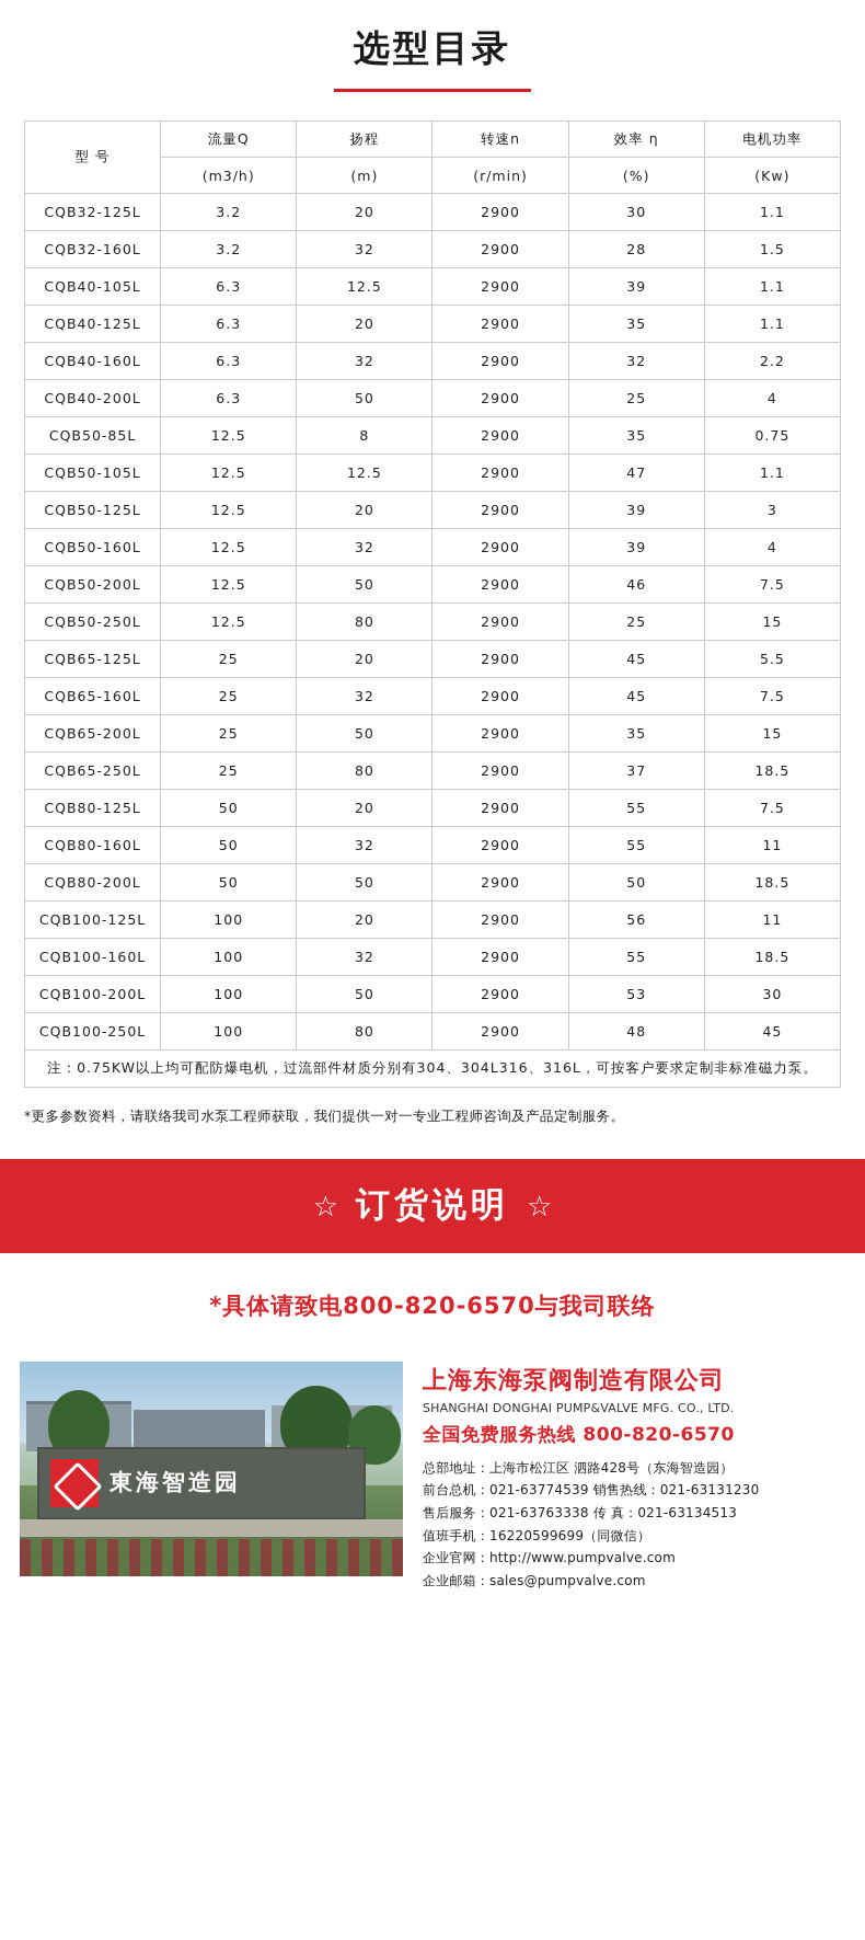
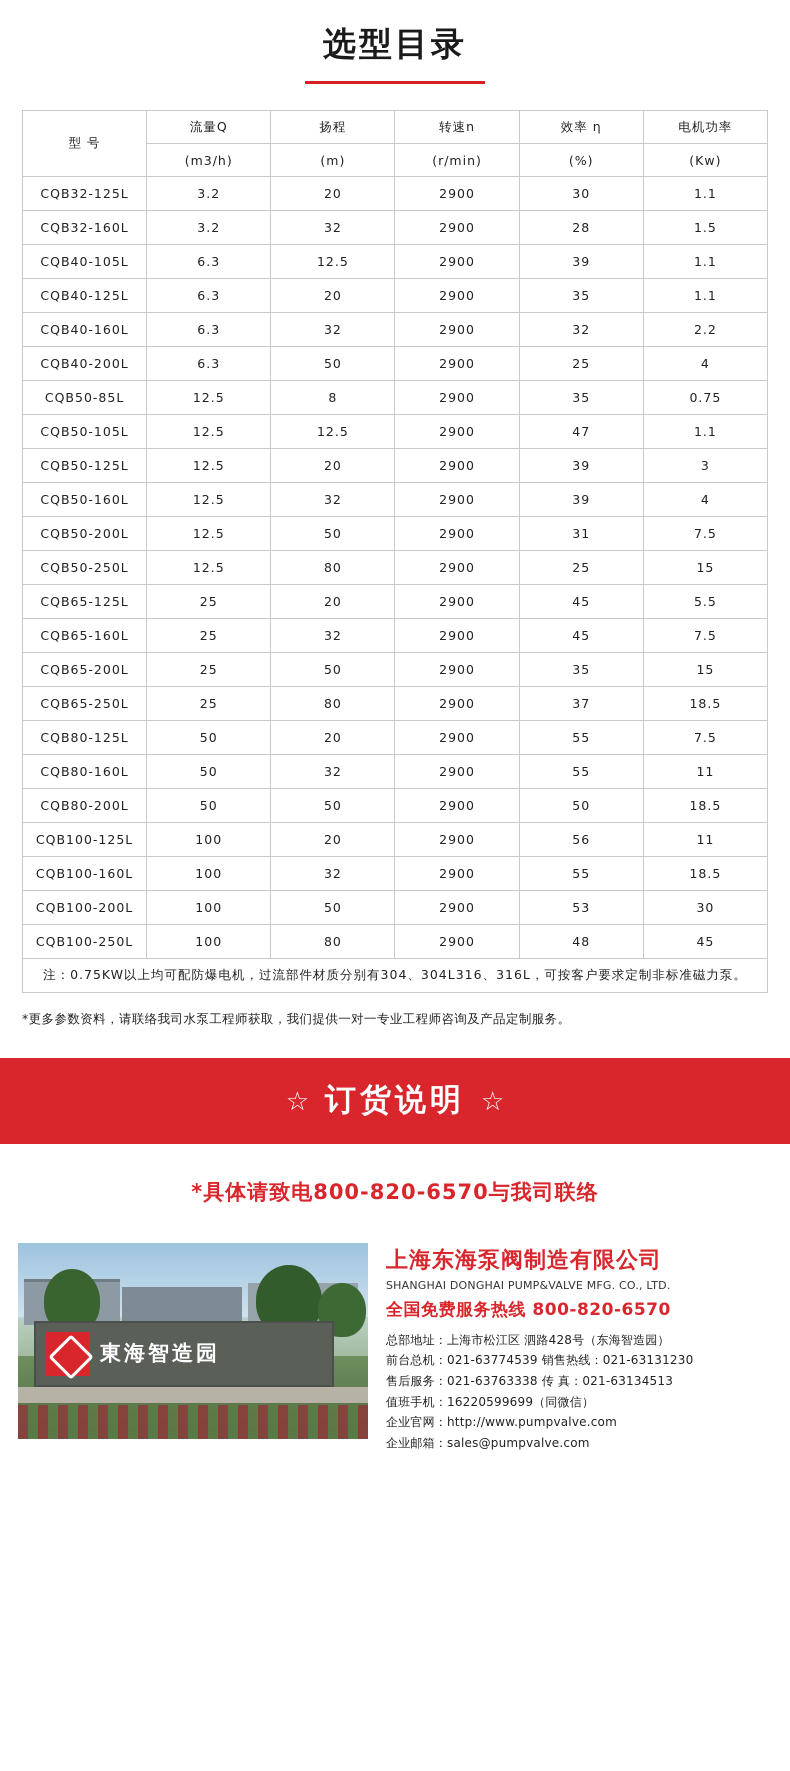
  选型目录
  型 号	流量Q	扬程	转速n	效率 η	电机功率
  (m3/h)	(m)	(r/min)	(%)	(Kw)
  CQB32-125L	3.2	20	2900	30	1.1
  CQB32-160L	3.2	32	2900	28	1.5
  CQB40-105L	6.3	12.5	2900	39	1.1
  CQB40-125L	6.3	20	2900	35	1.1
  CQB40-160L	6.3	32	2900	32	2.2
  CQB40-200L	6.3	50	2900	25	4
  CQB50-85L	12.5	8	2900	35	0.75
  CQB50-105L	12.5	12.5	2900	47	1.1
  CQB50-125L	12.5	20	2900	39	3
  CQB50-160L	12.5	32	2900	39	4
- CQB50-200L	12.5	50	2900	46	7.5
+ CQB50-200L	12.5	50	2900	31	7.5
  CQB50-250L	12.5	80	2900	25	15
  CQB65-125L	25	20	2900	45	5.5
  CQB65-160L	25	32	2900	45	7.5
  CQB65-200L	25	50	2900	35	15
  CQB65-250L	25	80	2900	37	18.5
  CQB80-125L	50	20	2900	55	7.5
  CQB80-160L	50	32	2900	55	11
  CQB80-200L	50	50	2900	50	18.5
  CQB100-125L	100	20	2900	56	11
  CQB100-160L	100	32	2900	55	18.5
  CQB100-200L	100	50	2900	53	30
  CQB100-250L	100	80	2900	48	45
  注：0.75KW以上均可配防爆电机，过流部件材质分别有304、304L316、316L，可按客户要求定制非标准磁力泵。
  *更多参数资料，请联络我司水泵工程师获取，我们提供一对一专业工程师咨询及产品定制服务。
  ☆
  订货说明
  ☆
  *具体请致电800-820-6570与我司联络
  東海智造园
  上海东海泵阀制造有限公司
  SHANGHAI DONGHAI PUMP&VALVE MFG. CO., LTD.
  全国免费服务热线 800-820-6570
  总部地址：上海市松江区 泗路428号（东海智造园）
  前台总机：021-63774539 销售热线：021-63131230
  售后服务：021-63763338 传 真：021-63134513
  值班手机：16220599699（同微信）
  企业官网：http://www.pumpvalve.com
  企业邮箱：sales@pumpvalve.com
